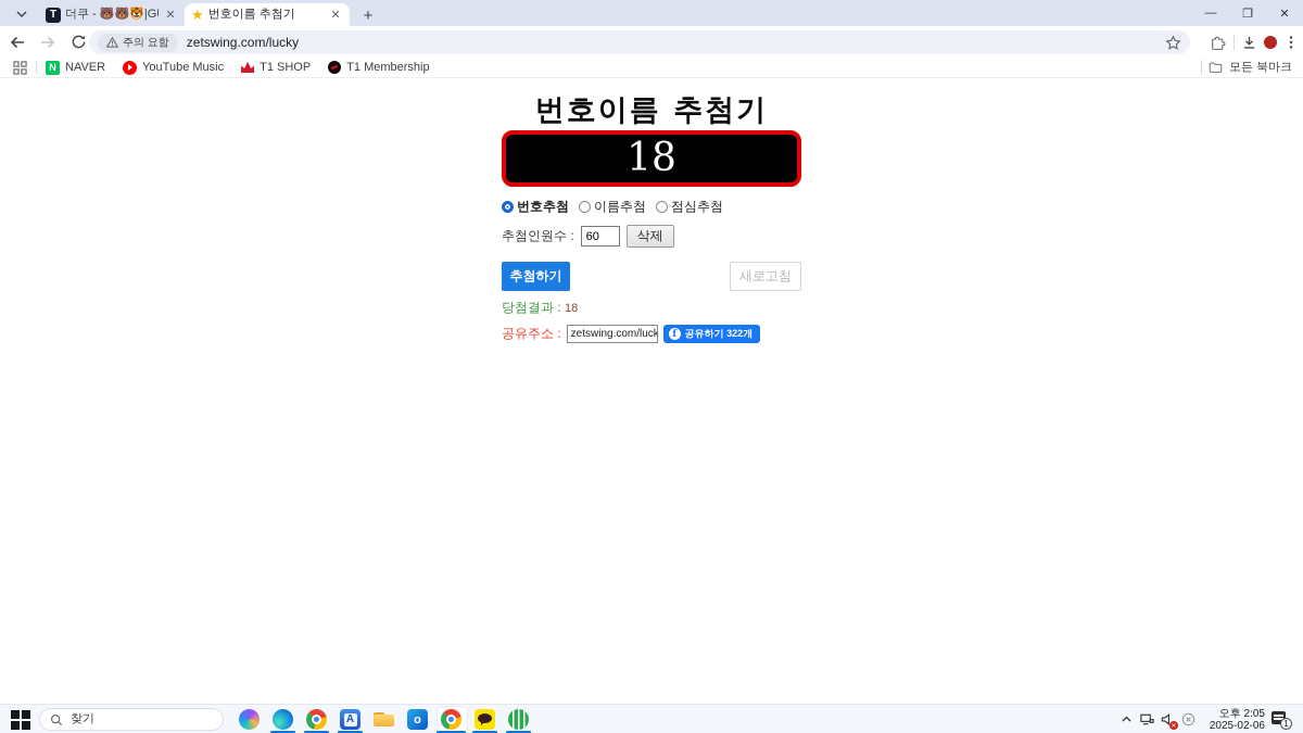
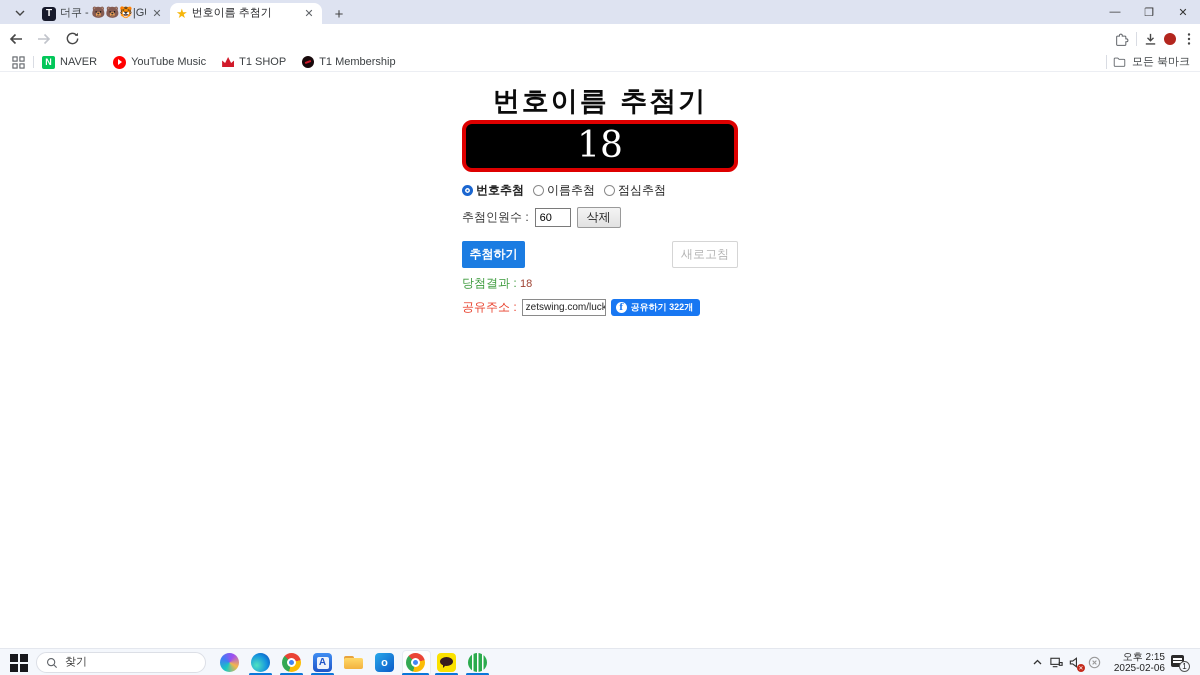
  T
  ✕
  ★
  번호이름 추첨기
  ✕
  +
  —
  ❐
  ✕
- 주의 요함
- zetswing.com/lucky
  N
  NAVER
  YouTube Music
  T1 SHOP
  T1 Membership
  모든 북마크
  번호이름 추첨기
  18
  번호추첨
  이름추첨
  점심추첨
  추첨인원수 :
  60
  삭제
  추첨하기
  새로고침
  당첨결과 : 18
  공유주소 :
  zetswing.com/luck
  f
  공유하기 322개
  찾기
  A
  o
- 오후 2:05
+ 오후 2:15
  2025-02-06
  1
